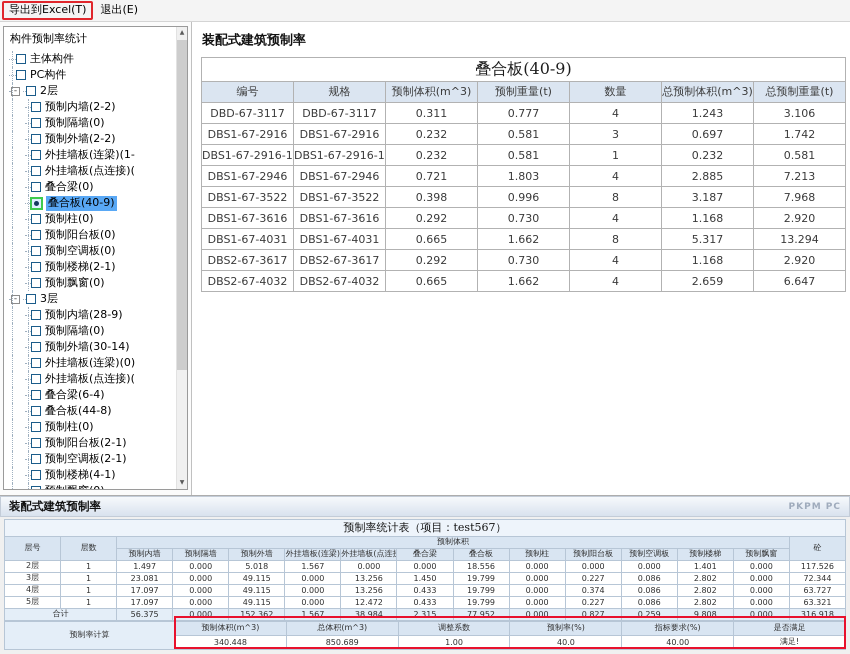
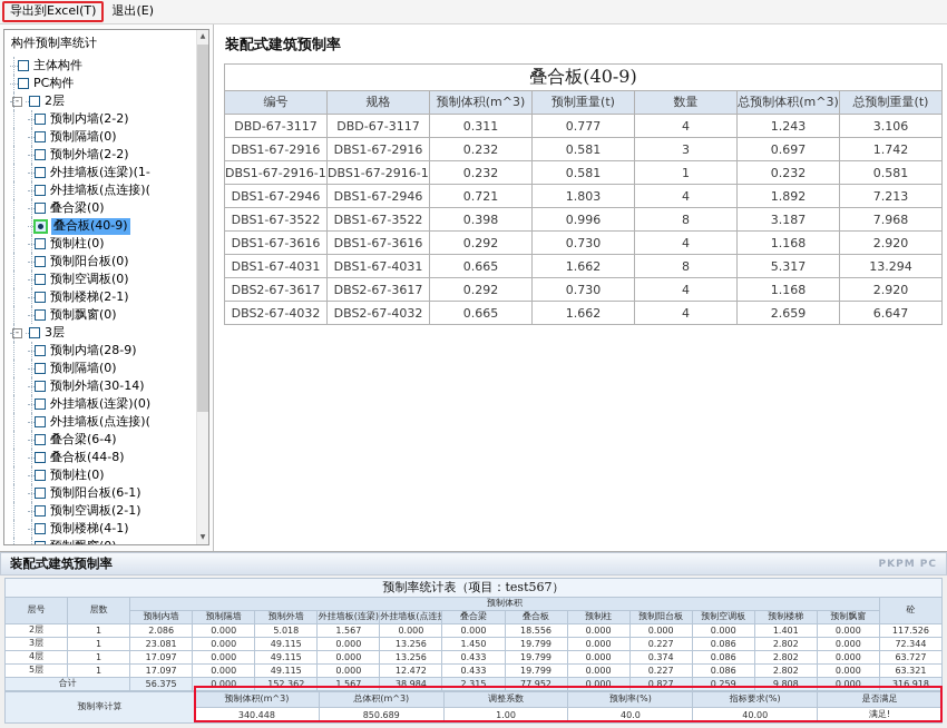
  导出到Excel(T)
  退出(E)
  构件预制率统计
  主体构件
  PC构件
  2层
  预制内墙(2-2)
  预制隔墙(0)
  预制外墙(2-2)
  外挂墙板(连梁)(1-
  外挂墙板(点连接)(
  叠合梁(0)
  叠合板(40-9)
  预制柱(0)
  预制阳台板(0)
  预制空调板(0)
  预制楼梯(2-1)
  预制飘窗(0)
  3层
  预制内墙(28-9)
  预制隔墙(0)
  预制外墙(30-14)
  外挂墙板(连梁)(0)
  外挂墙板(点连接)(
  叠合梁(6-4)
  叠合板(44-8)
  预制柱(0)
- 预制阳台板(2-1)
+ 预制阳台板(6-1)
  预制空调板(2-1)
  预制楼梯(4-1)
  装配式建筑预制率
  叠合板(40-9)
  编号	规格	预制体积(m^3)	预制重量(t)	数量	总预制体积(m^3)	总预制重量(t)
  DBD-67-3117	DBD-67-3117	0.311	0.777	4	1.243	3.106
  DBS1-67-2916	DBS1-67-2916	0.232	0.581	3	0.697	1.742
  DBS1-67-2916-1	DBS1-67-2916-1	0.232	0.581	1	0.232	0.581
- DBS1-67-2946	DBS1-67-2946	0.721	1.803	4	2.885	7.213
+ DBS1-67-2946	DBS1-67-2946	0.721	1.803	4	1.892	7.213
  DBS1-67-3522	DBS1-67-3522	0.398	0.996	8	3.187	7.968
  DBS1-67-3616	DBS1-67-3616	0.292	0.730	4	1.168	2.920
  DBS1-67-4031	DBS1-67-4031	0.665	1.662	8	5.317	13.294
  DBS2-67-3617	DBS2-67-3617	0.292	0.730	4	1.168	2.920
  DBS2-67-4032	DBS2-67-4032	0.665	1.662	4	2.659	6.647
  装配式建筑预制率
  PKPM PC
  预制率统计表（项目：test567）
  层号	层数	预制体积	砼
  预制内墙	预制隔墙	预制外墙	外挂墙板(连梁)	外挂墙板(点连	叠合梁	叠合板	预制柱	预制阳台板	预制空调板	预制楼梯	预制飘窗
- 2层	1	1.497	0.000	5.018	1.567	0.000	0.000	18.556	0.000	0.000	0.000	1.401	0.000	117.526
+ 2层	1	2.086	0.000	5.018	1.567	0.000	0.000	18.556	0.000	0.000	0.000	1.401	0.000	117.526
  3层	1	23.081	0.000	49.115	0.000	13.256	1.450	19.799	0.000	0.227	0.086	2.802	0.000	72.344
  4层	1	17.097	0.000	49.115	0.000	13.256	0.433	19.799	0.000	0.374	0.086	2.802	0.000	63.727
  5层	1	17.097	0.000	49.115	0.000	12.472	0.433	19.799	0.000	0.227	0.086	2.802	0.000	63.321
  合计	56.375	0.000	152.362	1.567	38.984	2.315	77.952	0.000	0.827	0.259	9.808	0.000	316.918
  预制率计算	预制体积(m^3)	总体积(m^3)	调整系数	预制率(%)	指标要求(%)	是否满足
  340.448	850.689	1.00	40.0	40.00	满足!
